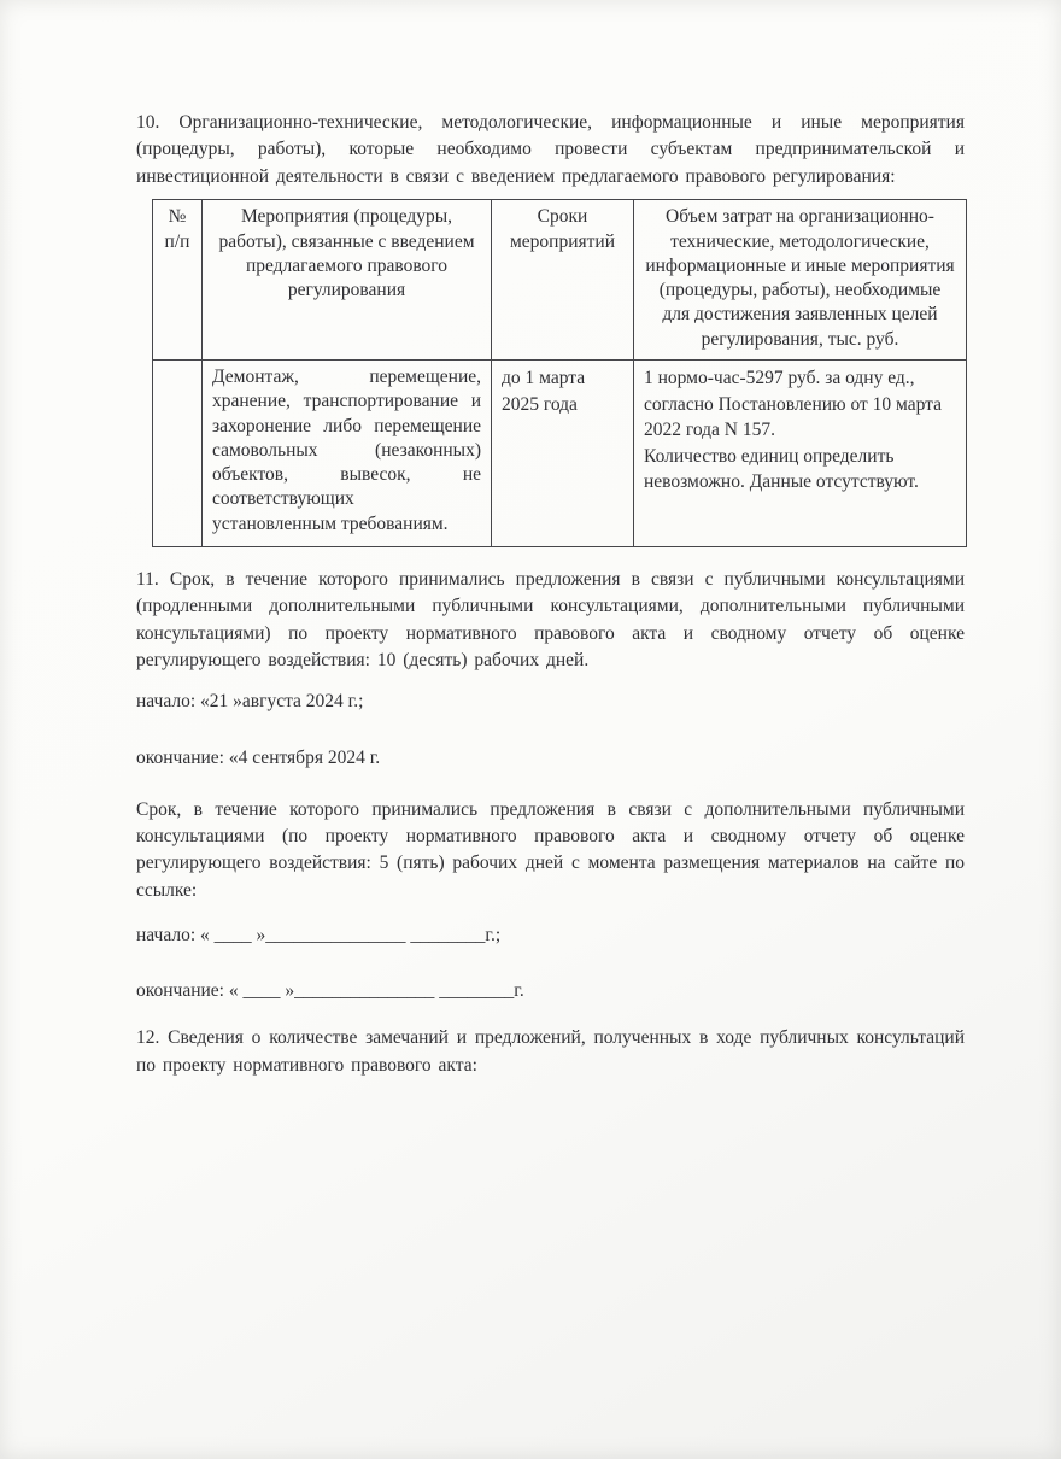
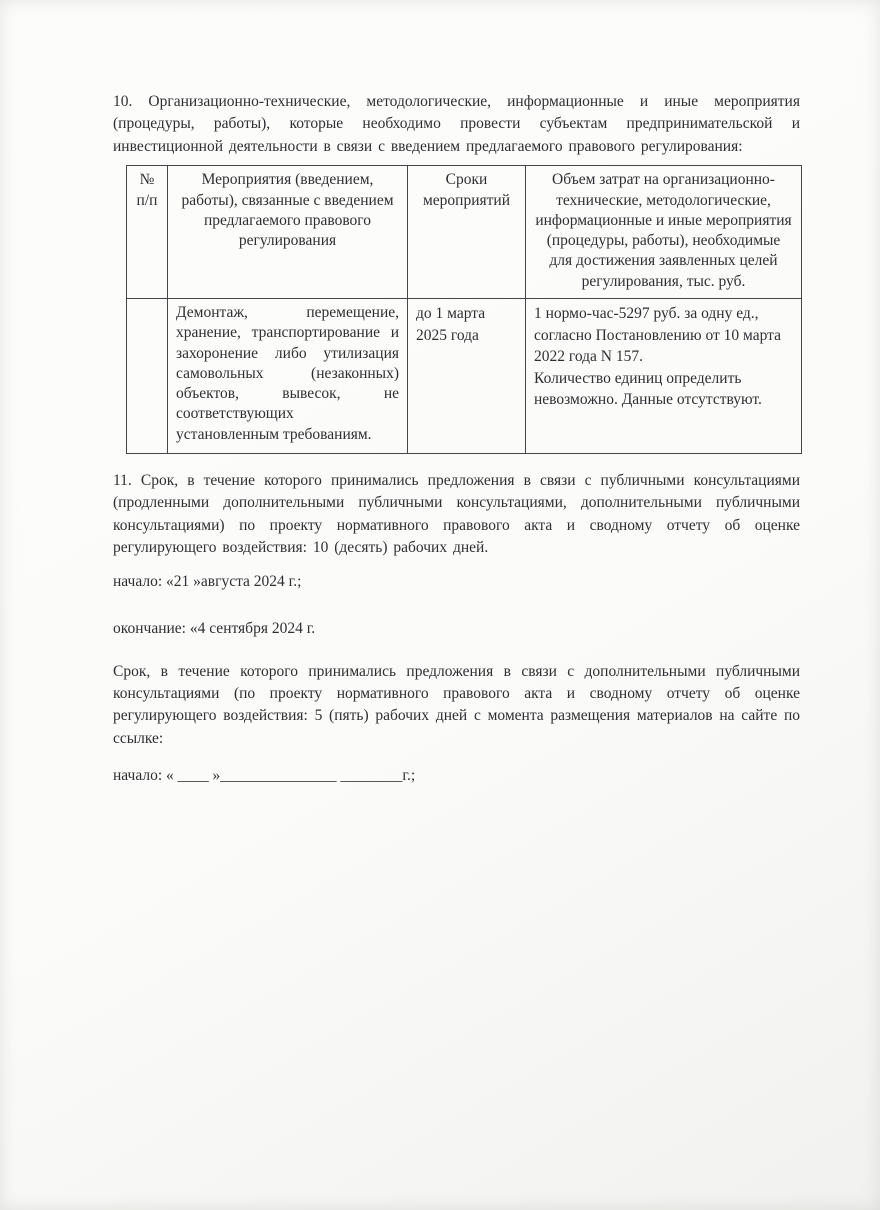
  10. Организационно-технические, методологические, информационные и иные мероприятия (процедуры, работы), которые необходимо провести субъектам предпринимательской и инвестиционной деятельности в связи с введением предлагаемого правового регулирования:
- № п/п	Мероприятия (процедуры, работы), связанные с введением предлагаемого правового регулирования	Сроки мероприятий	Объем затрат на организационно-технические, методологические, информационные и иные мероприятия (процедуры, работы), необходимые для достижения заявленных целей регулирования, тыс. руб.
+ № п/п	Мероприятия (введением, работы), связанные с введением предлагаемого правового регулирования	Сроки мероприятий	Объем затрат на организационно-технические, методологические, информационные и иные мероприятия (процедуры, работы), необходимые для достижения заявленных целей регулирования, тыс. руб.
- 	Демонтаж, перемещение, хранение, транспортирование и захоронение либо перемещение самовольных (незаконных) объектов, вывесок, не соответствующих установленным требованиям.	до 1 марта 2025 года	1 нормо-час-5297 руб. за одну ед., согласно Постановлению от 10 марта 2022 года N 157. Количество единиц определить невозможно. Данные отсутствуют.
+ 	Демонтаж, перемещение, хранение, транспортирование и захоронение либо утилизация самовольных (незаконных) объектов, вывесок, не соответствующих установленным требованиям.	до 1 марта 2025 года	1 нормо-час-5297 руб. за одну ед., согласно Постановлению от 10 марта 2022 года N 157. Количество единиц определить невозможно. Данные отсутствуют.
  11. Срок, в течение которого принимались предложения в связи с публичными консультациями (продленными дополнительными публичными консультациями, дополнительными публичными консультациями) по проекту нормативного правового акта и сводному отчету об оценке регулирующего воздействия: 10 (десять) рабочих дней.
  начало: «21 »августа 2024 г.;
  окончание: «4 сентября 2024 г.
  Срок, в течение которого принимались предложения в связи с дополнительными публичными консультациями (по проекту нормативного правового акта и сводному отчету об оценке регулирующего воздействия: 5 (пять) рабочих дней с момента размещения материалов на сайте по ссылке:
  начало: « ____ »_______________ ________г.;
- окончание: « ____ »_______________ ________г.
- 12. Сведения о количестве замечаний и предложений, полученных в ходе публичных консультаций по проекту нормативного правового акта:
